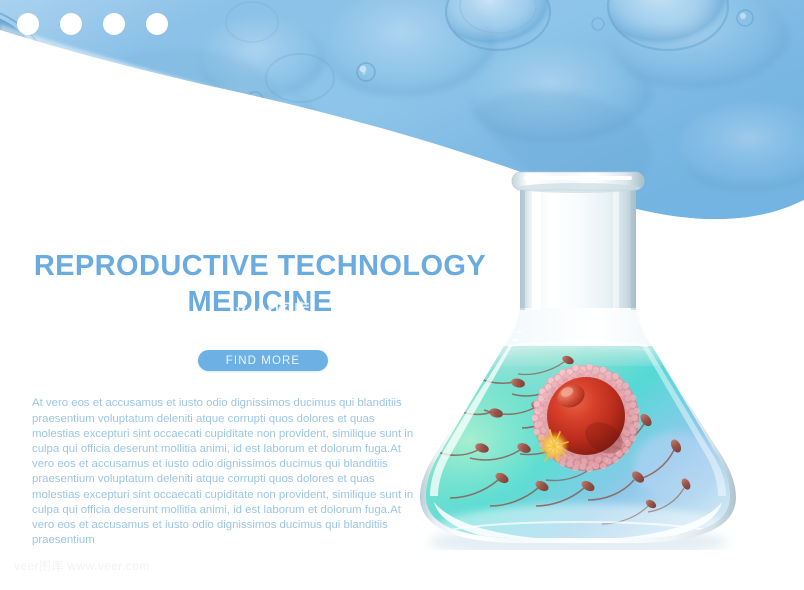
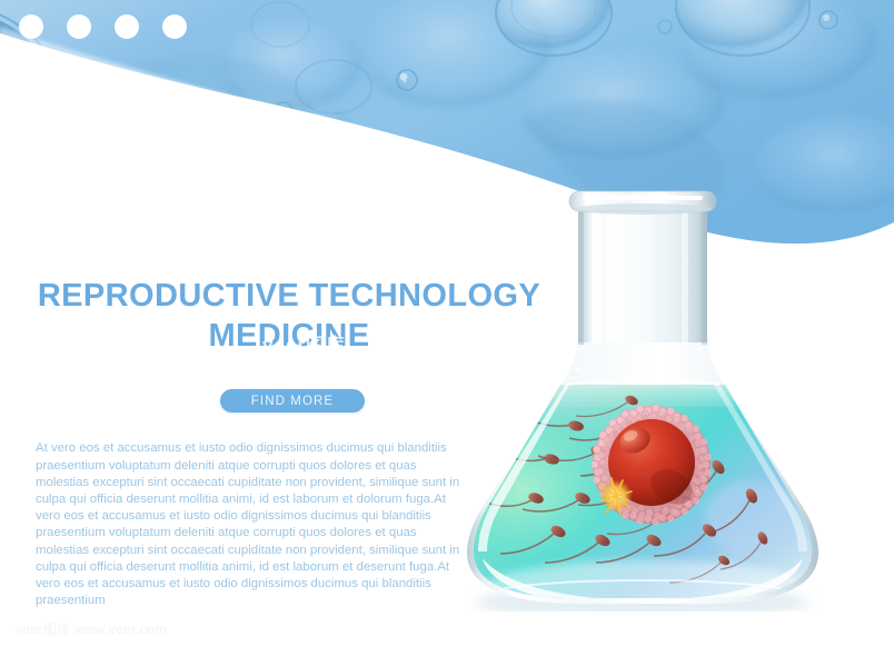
  REPRODUCTIVE TECHNOLOGY
  MEDICINE
  veer图库
  FIND MORE
- At vero eos et accusamus et iusto odio dignissimos ducimus qui blanditiis praesentium voluptatum deleniti atque corrupti quos dolores et quas molestias excepturi sint occaecati cupiditate non provident, similique sunt in culpa qui officia deserunt mollitia animi, id est laborum et dolorum fuga.At vero eos et accusamus et iusto odio dignissimos ducimus qui blanditiis praesentium voluptatum deleniti atque corrupti quos dolores et quas molestias excepturi sint occaecati cupiditate non provident, similique sunt in culpa qui officia deserunt mollitia animi, id est laborum et dolorum fuga.At vero eos et accusamus et iusto odio dignissimos ducimus qui blanditiis praesentium
+ At vero eos et accusamus et iusto odio dignissimos ducimus qui blanditiis praesentium voluptatum deleniti atque corrupti quos dolores et quas molestias excepturi sint occaecati cupiditate non provident, similique sunt in culpa qui officia deserunt mollitia animi, id est laborum et dolorum fuga.At vero eos et accusamus et iusto odio dignissimos ducimus qui blanditiis praesentium voluptatum deleniti atque corrupti quos dolores et quas molestias excepturi sint occaecati cupiditate non provident, similique sunt in culpa qui officia deserunt mollitia animi, id est laborum et deserunt fuga.At vero eos et accusamus et iusto odio dignissimos ducimus qui blanditiis praesentium
